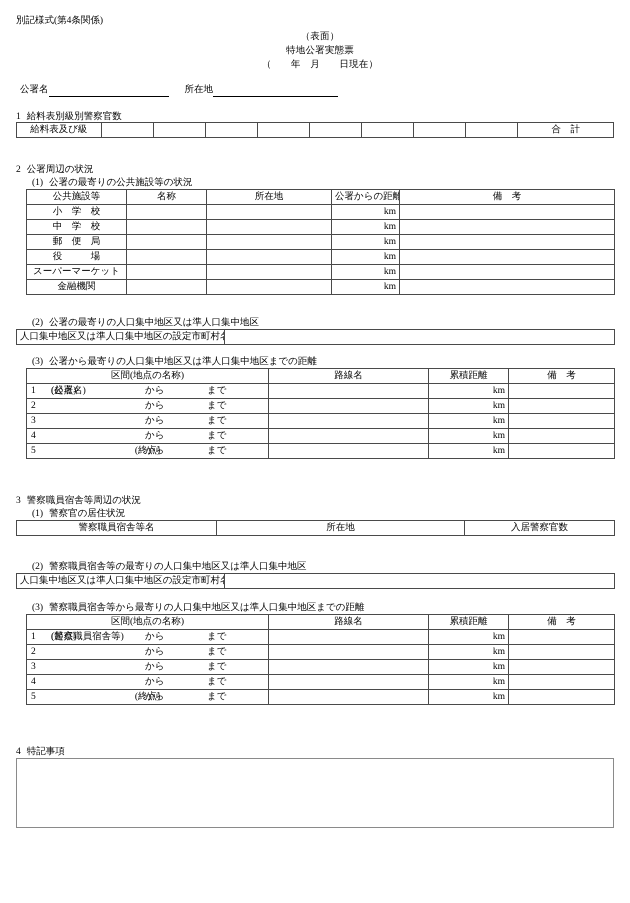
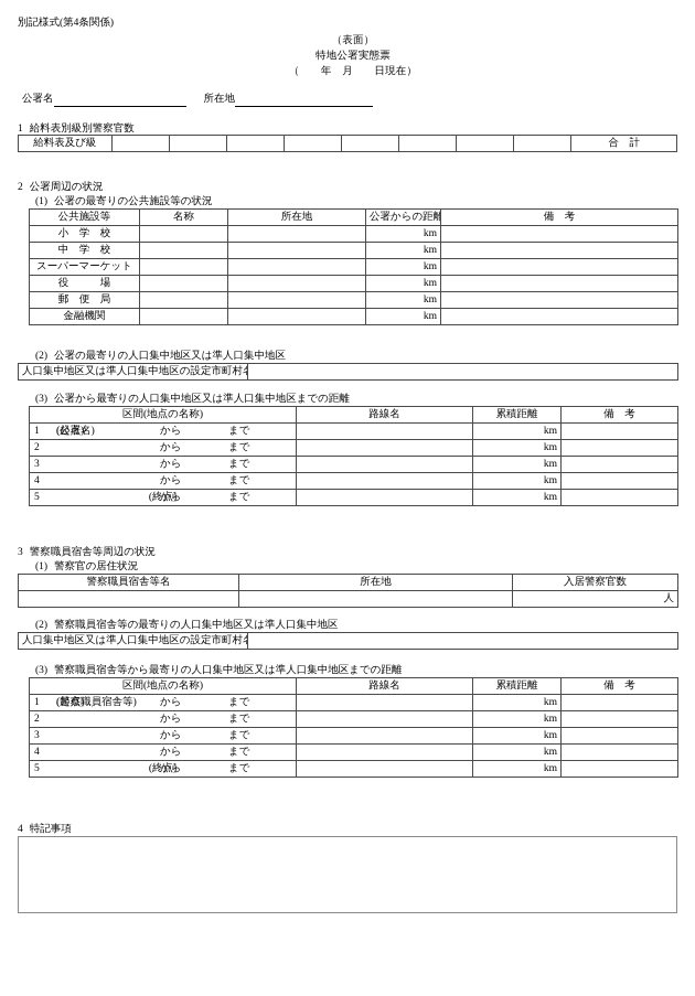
  別記様式(第4条関係)
  （表面）
  特地公署実態票
  （ 年 月 日現在）
  公署名
  所在地
  1 給料表別級別警察官数
  給料表及び級									合 計
  2 公署周辺の状況
  (1) 公署の最寄りの公共施設等の状況
  公共施設等	名称	所在地	公署からの距離	備 考
  小 学 校			km
  中 学 校			km
- 郵 便 局			km
+ スーパーマーケット			km
  役 場			km
- スーパーマーケット			km
+ 郵 便 局			km
  金融機関			km
  (2) 公署の最寄りの人口集中地区又は準人口集中地区
  人口集中地区又は準人口集中地区の設定市町村
  (3) 公署から最寄りの人口集中地区又は準人口集中地区までの距離
  区間(地点の名称)	路線名	累積距離	備 考
  (起点) 1 (公署名) から まで		km
  2 から まで		km
  3 から まで		km
  4 から まで		km
  (終点) 5 から まで		km
  3 警察職員宿舎等周辺の状況
  (1) 警察官の居住状況
  警察職員宿舎等名	所在地	入居警察官数
+ 		人
  (2) 警察職員宿舎等の最寄りの人口集中地区又は準人口集中地区
  人口集中地区又は準人口集中地区の設定市町村
  (3) 警察職員宿舎等から最寄りの人口集中地区又は準人口集中地区までの距離
  区間(地点の名称)	路線名	累積距離	備 考
  (起点) 1 (警察職員宿舎等) から まで		km
  2 から まで		km
  3 から まで		km
  4 から まで		km
  (終点) 5 から まで		km
  4 特記事項
